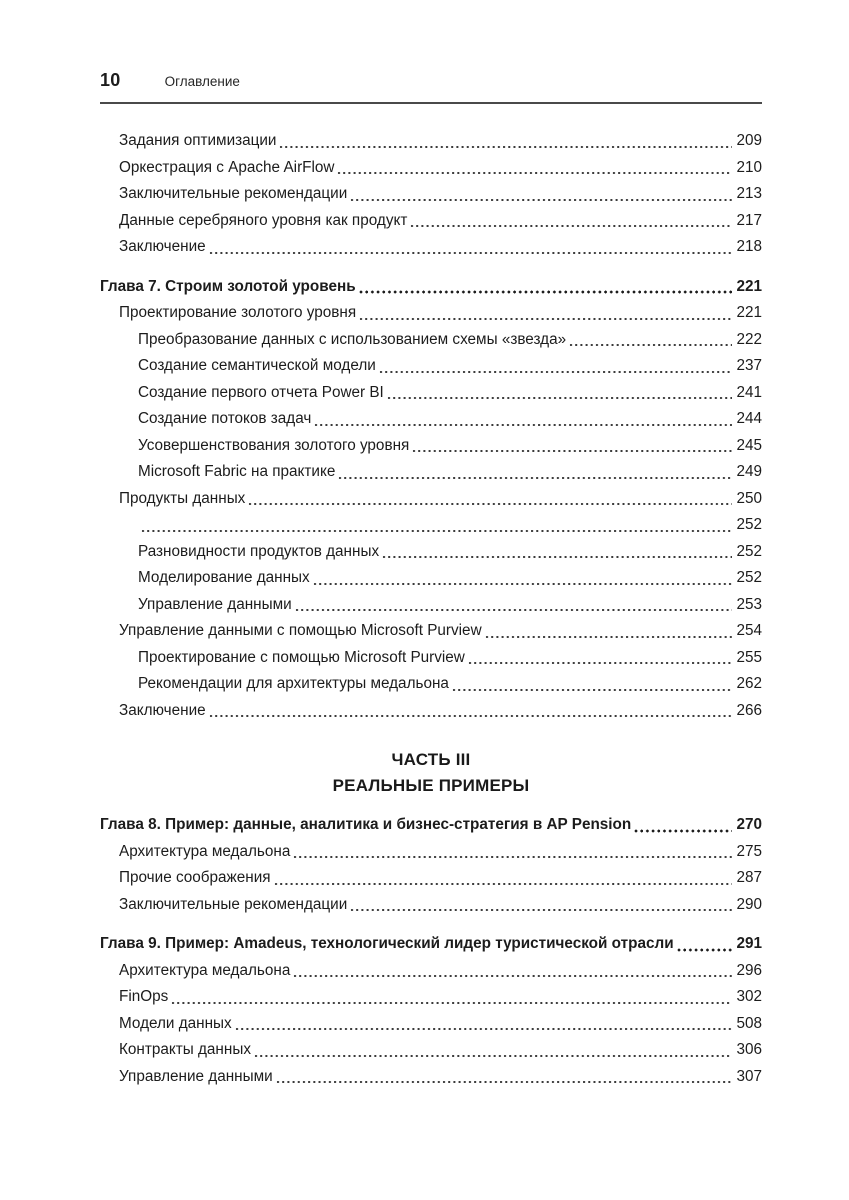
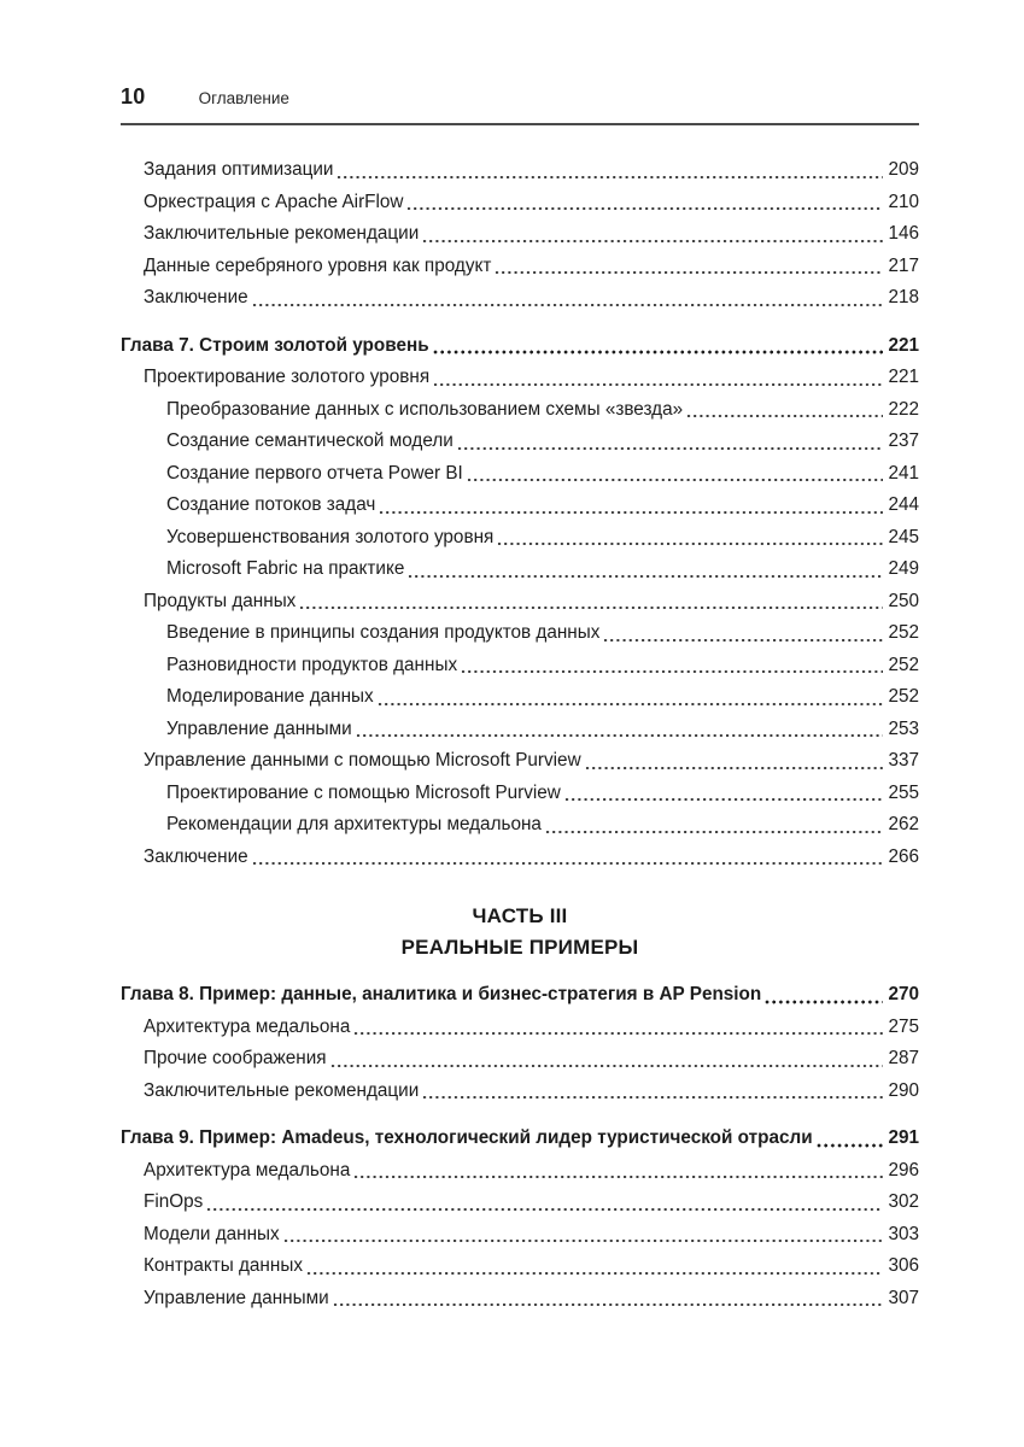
  10 Оглавление
  Задания оптимизации
  209
  Оркестрация с Apache AirFlow
  210
  Заключительные рекомендации
- 213
+ 146
  Данные серебряного уровня как продукт
  217
  Заключение
  218
  Глава 7. Строим золотой уровень
  221
  Проектирование золотого уровня
  221
  Преобразование данных с использованием схемы «звезда»
  222
  Создание семантической модели
  237
  Создание первого отчета Power BI
  241
  Создание потоков задач
  244
  Усовершенствования золотого уровня
  245
  Microsoft Fabric на практике
  249
  Продукты данных
  250
+ Введение в принципы создания продуктов данных
  252
  Разновидности продуктов данных
  252
  Моделирование данных
  252
  Управление данными
  253
  Управление данными с помощью Microsoft Purview
- 254
+ 337
  Проектирование с помощью Microsoft Purview
  255
  Рекомендации для архитектуры медальона
  262
  Заключение
  266
  ЧАСТЬ III
  РЕАЛЬНЫЕ ПРИМЕРЫ
  Глава 8. Пример: данные, аналитика и бизнес-стратегия в AP Pension
  270
  Архитектура медальона
  275
  Прочие соображения
  287
  Заключительные рекомендации
  290
  Глава 9. Пример: Amadeus, технологический лидер туристической отрасли
  291
  Архитектура медальона
  296
  FinOps
  302
  Модели данных
- 508
+ 303
  Контракты данных
  306
  Управление данными
  307
